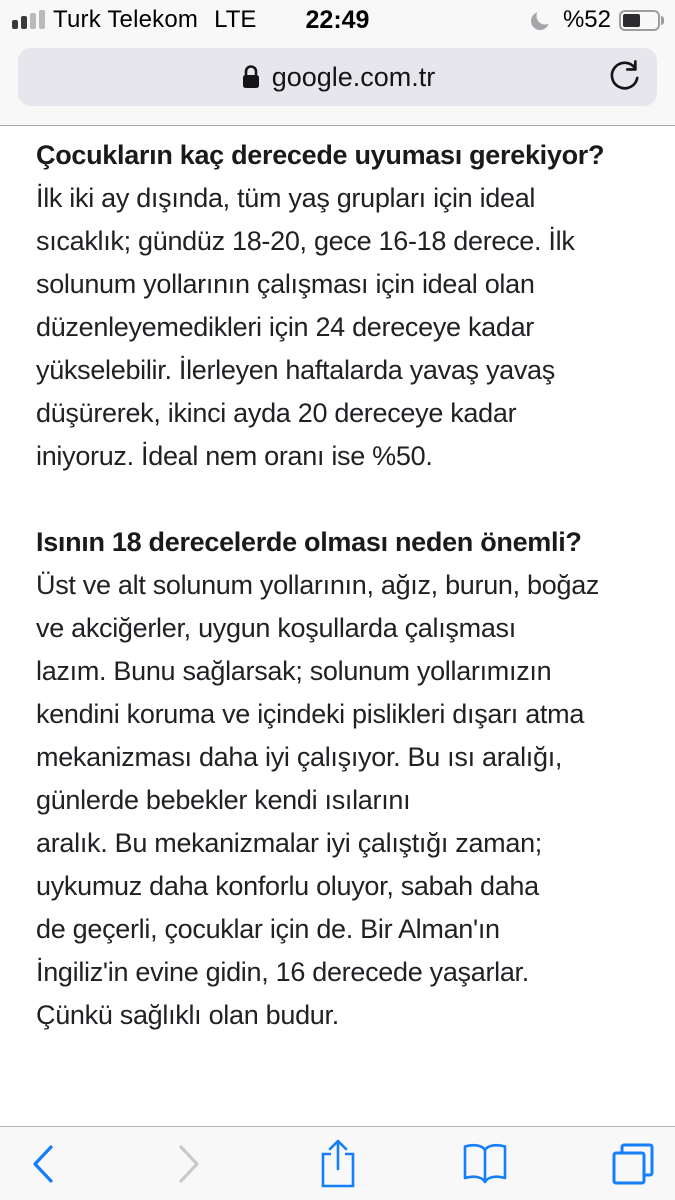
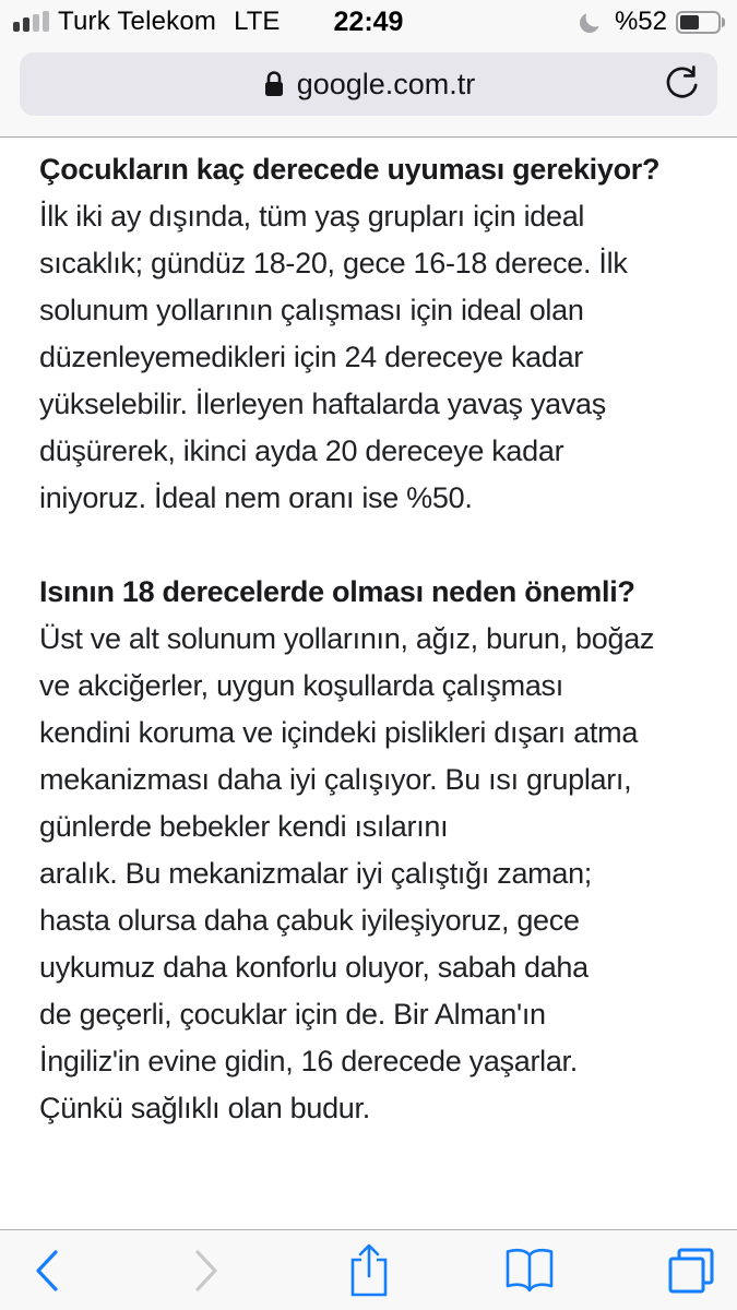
  Turk Telekom
  LTE
  22:49
  %52
  google.com.tr
  Çocukların kaç derecede uyuması gerekiyor?
  İlk iki ay dışında, tüm yaş grupları için ideal
  sıcaklık; gündüz 18-20, gece 16-18 derece. İlk
  solunum yollarının çalışması için ideal olan
  düzenleyemedikleri için 24 dereceye kadar
  yükselebilir. İlerleyen haftalarda yavaş yavaş
  düşürerek, ikinci ayda 20 dereceye kadar
  iniyoruz. İdeal nem oranı ise %50.
  Isının 18 derecelerde olması neden önemli?
  Üst ve alt solunum yollarının, ağız, burun, boğaz
  ve akciğerler, uygun koşullarda çalışması
- lazım. Bunu sağlarsak; solunum yollarımızın
  kendini koruma ve içindeki pislikleri dışarı atma
- mekanizması daha iyi çalışıyor. Bu ısı aralığı,
+ mekanizması daha iyi çalışıyor. Bu ısı grupları,
  günlerde bebekler kendi ısılarını
  aralık. Bu mekanizmalar iyi çalıştığı zaman;
+ hasta olursa daha çabuk iyileşiyoruz, gece
  uykumuz daha konforlu oluyor, sabah daha
  de geçerli, çocuklar için de. Bir Alman'ın
  İngiliz'in evine gidin, 16 derecede yaşarlar.
  Çünkü sağlıklı olan budur.
